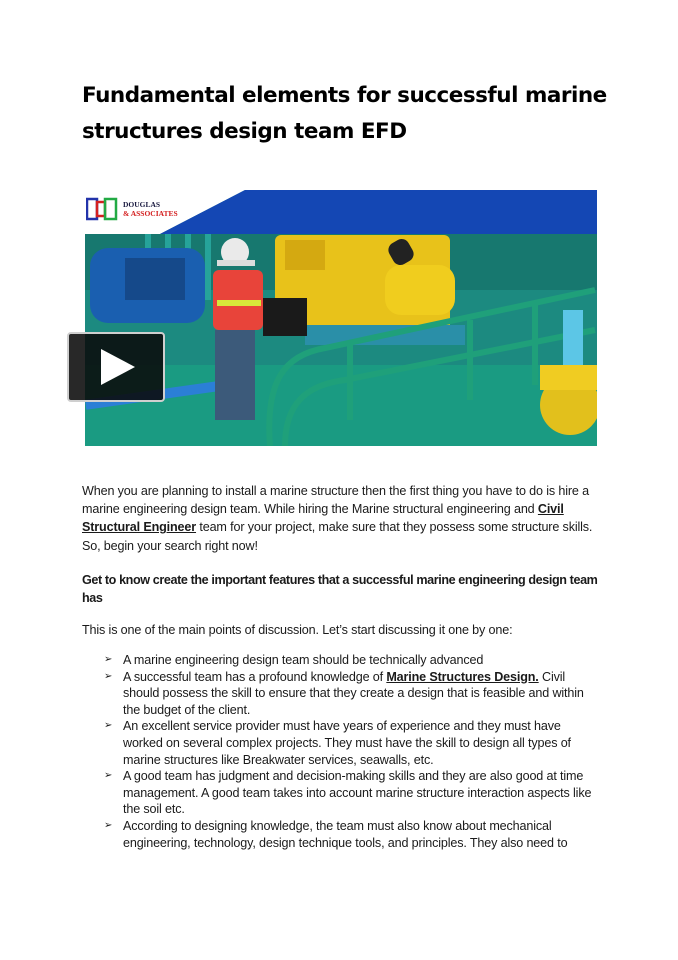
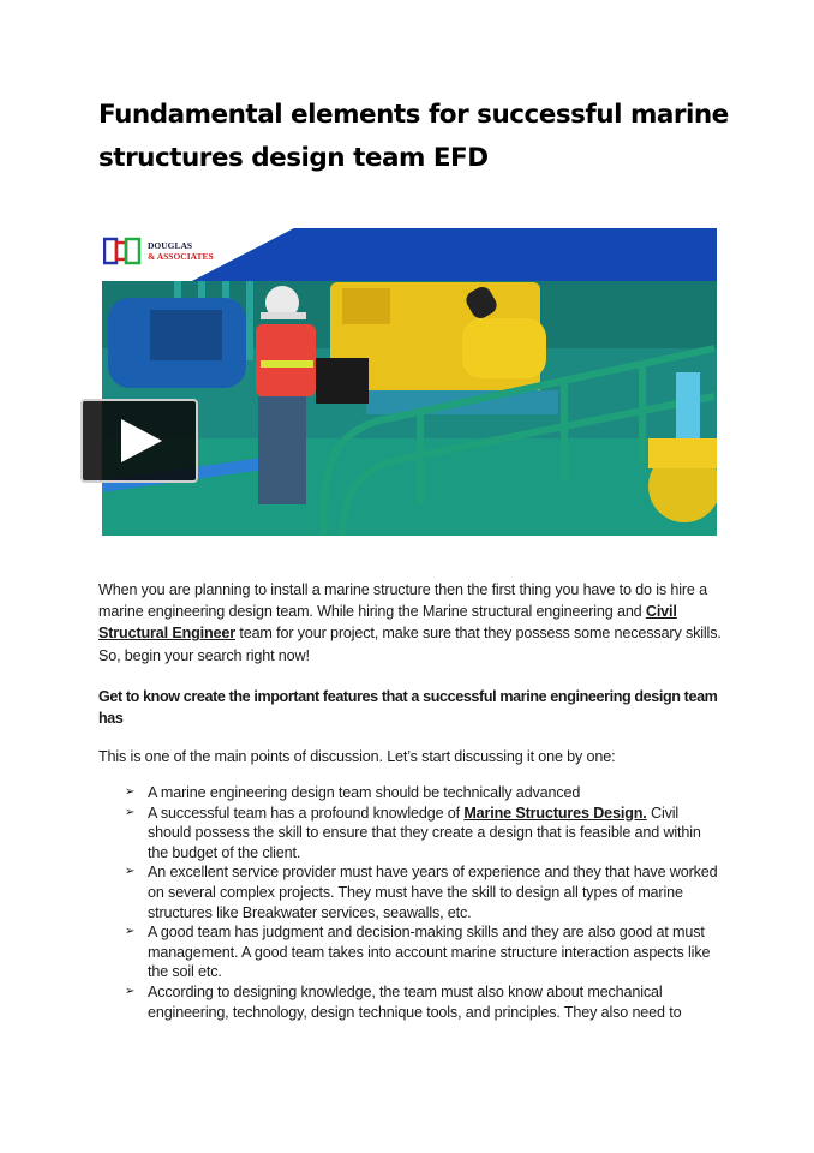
  Fundamental elements for successful marine structures design team EFD
  DOUGLAS
  & ASSOCIATES
- When you are planning to install a marine structure then the first thing you have to do is hire a marine engineering design team. While hiring the Marine structural engineering and Civil Structural Engineer team for your project, make sure that they possess some structure skills. So, begin your search right now!
+ When you are planning to install a marine structure then the first thing you have to do is hire a marine engineering design team. While hiring the Marine structural engineering and Civil Structural Engineer team for your project, make sure that they possess some necessary skills. So, begin your search right now!
  Get to know create the important features that a successful marine engineering design team has
  This is one of the main points of discussion. Let’s start discussing it one by one:
  ➢
  A marine engineering design team should be technically advanced
  ➢
  A successful team has a profound knowledge of Marine Structures Design. Civil should possess the skill to ensure that they create a design that is feasible and within the budget of the client.
  ➢
- An excellent service provider must have years of experience and they must have worked on several complex projects. They must have the skill to design all types of marine structures like Breakwater services, seawalls, etc.
+ An excellent service provider must have years of experience and they that have worked on several complex projects. They must have the skill to design all types of marine structures like Breakwater services, seawalls, etc.
  ➢
- A good team has judgment and decision-making skills and they are also good at time management. A good team takes into account marine structure interaction aspects like the soil etc.
+ A good team has judgment and decision-making skills and they are also good at must management. A good team takes into account marine structure interaction aspects like the soil etc.
  ➢
  According to designing knowledge, the team must also know about mechanical engineering, technology, design technique tools, and principles. They also need to
